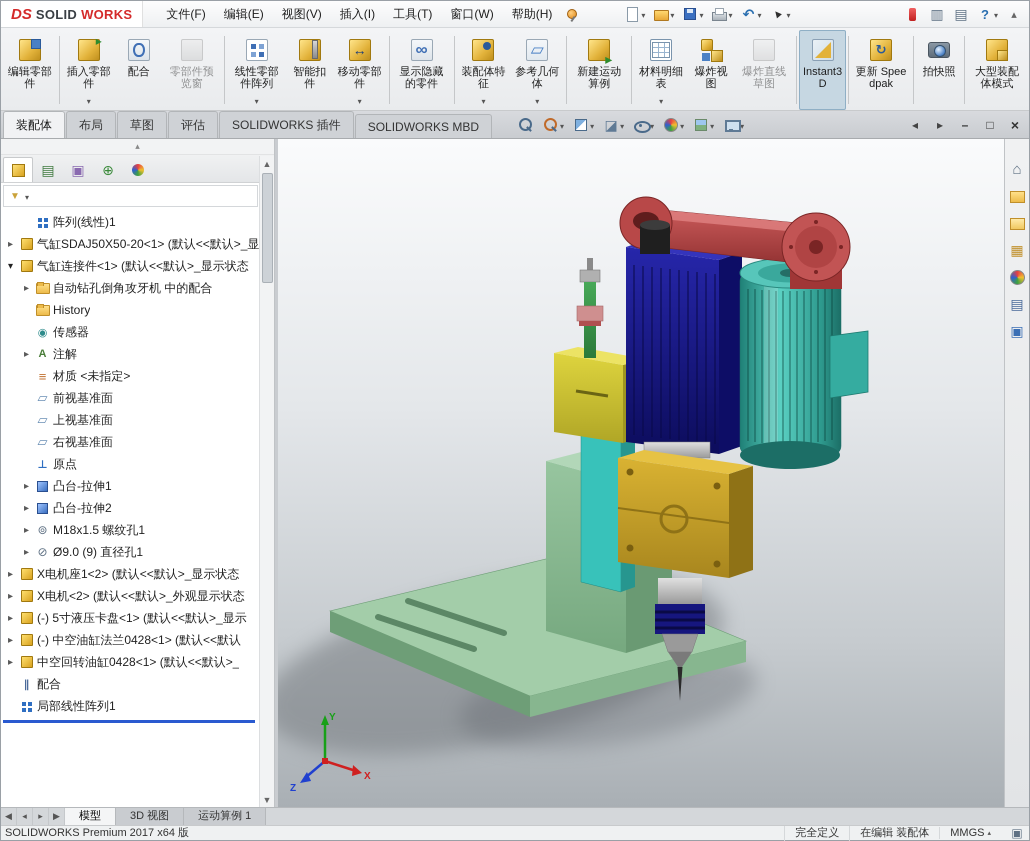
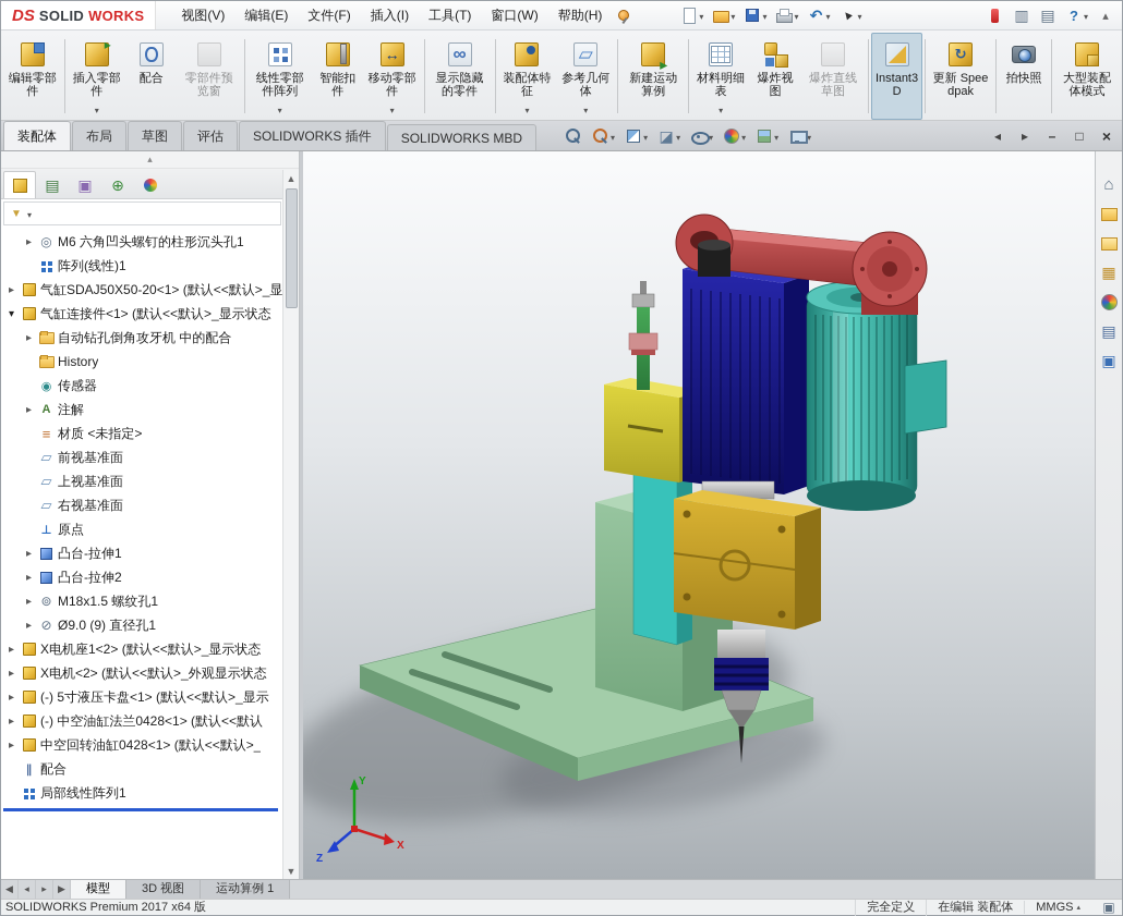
  DS
  SOLID
  WORKS
- 文件(F)
+ 视图(V)
  编辑(E)
- 视图(V)
+ 文件(F)
  插入(I)
  工具(T)
  窗口(W)
  帮助(H)
  编辑零部件
  插入零部件
  配合
  零部件预览窗
  线性零部件阵列
  智能扣件
  移动零部件
  显示隐藏的零件
  装配体特征
  参考几何体
  新建运动算例
  材料明细表
  爆炸视图
  爆炸直线草图
  Instant3D
  更新 Speedpak
  拍快照
  大型装配体模式
  装配体
  布局
  草图
  评估
  SOLIDWORKS 插件
  SOLIDWORKS MBD
+ M6 六角凹头螺钉的柱形沉头孔1
  阵列(线性)1
  气缸SDAJ50X50-20<1> (默认<<默认>_显
  气缸连接件<1> (默认<<默认>_显示状态
  自动钻孔倒角攻牙机 中的配合
  History
  传感器
  注解
  材质 <未指定>
  前视基准面
  上视基准面
  右视基准面
  原点
  凸台-拉伸1
  凸台-拉伸2
  M18x1.5 螺纹孔1
  Ø9.0 (9) 直径孔1
  X电机座1<2> (默认<<默认>_显示状态
  X电机<2> (默认<<默认>_外观显示状态
  (-) 5寸液压卡盘<1> (默认<<默认>_显示
  (-) 中空油缸法兰0428<1> (默认<<默认
  中空回转油缸0428<1> (默认<<默认>_
  配合
  局部线性阵列1
  ▲
  ▼
  Y
  X
  Z
  ◀
  ◂
  ▸
  ▶
  模型
  3D 视图
  运动算例 1
  SOLIDWORKS Premium 2017 x64 版
  完全定义
  在编辑 装配体
  MMGS
